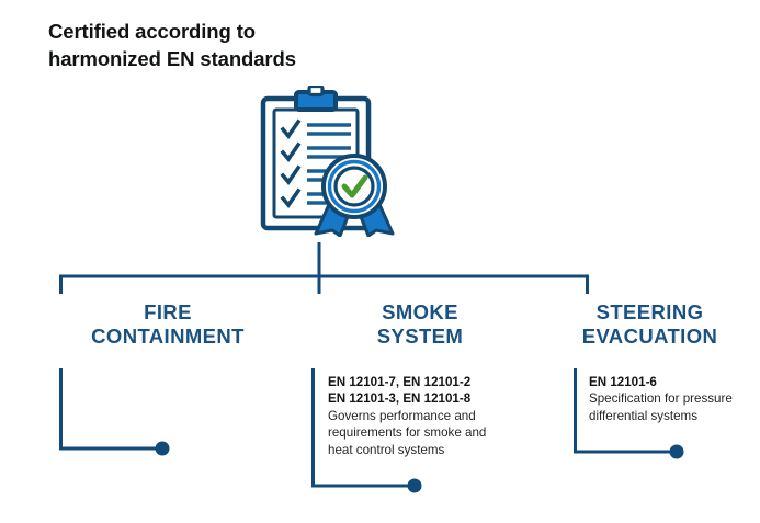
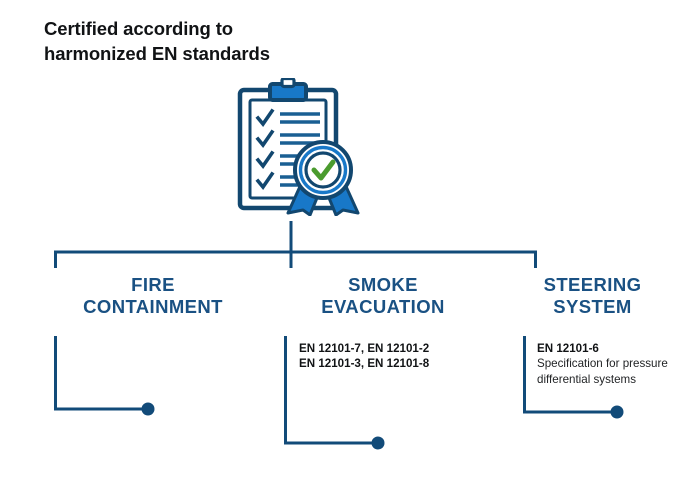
  Certified according to
  harmonized EN standards
  FIRE
  CONTAINMENT
  SMOKE
- SYSTEM
+ EVACUATION
  EN 12101-7, EN 12101-2
  EN 12101-3, EN 12101-8
- Governs performance and requirements for smoke and heat control systems
  STEERING
- EVACUATION
+ SYSTEM
  EN 12101-6
  Specification for pressure differential systems
